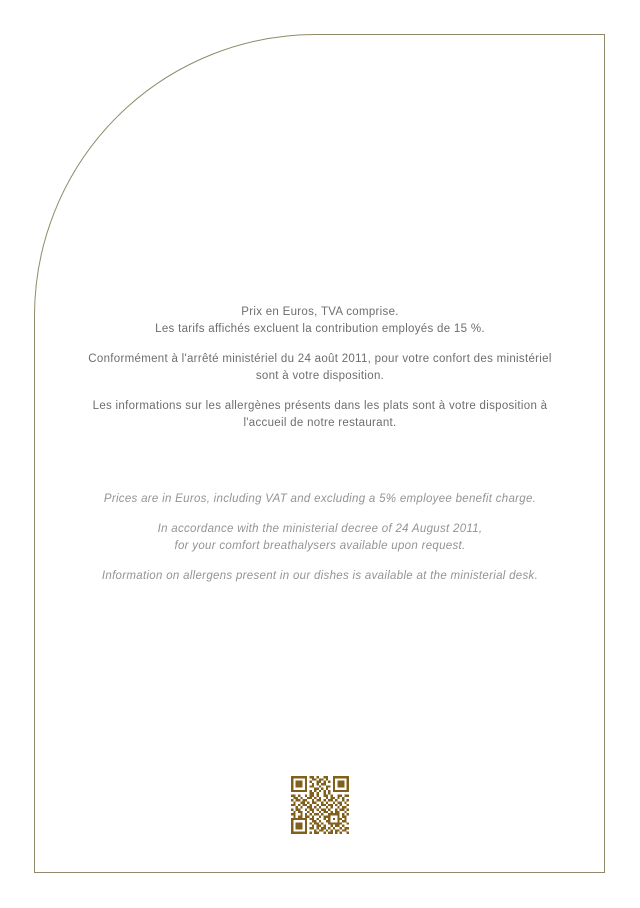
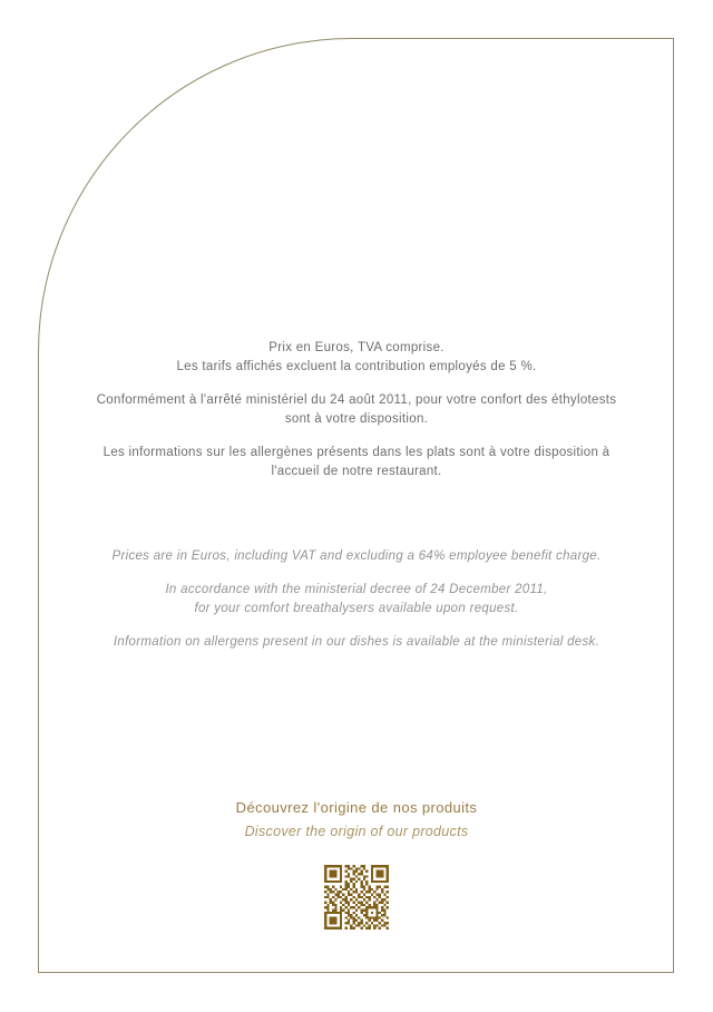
  Prix en Euros, TVA comprise.
- Les tarifs affichés excluent la contribution employés de 15 %.
+ Les tarifs affichés excluent la contribution employés de 5 %.
- Conformément à l'arrêté ministériel du 24 août 2011, pour votre confort des ministériel
+ Conformément à l'arrêté ministériel du 24 août 2011, pour votre confort des éthylotests
  sont à votre disposition.
  Les informations sur les allergènes présents dans les plats sont à votre disposition à
  l'accueil de notre restaurant.
- Prices are in Euros, including VAT and excluding a 5% employee benefit charge.
+ Prices are in Euros, including VAT and excluding a 64% employee benefit charge.
- In accordance with the ministerial decree of 24 August 2011,
+ In accordance with the ministerial decree of 24 December 2011,
  for your comfort breathalysers available upon request.
  Information on allergens present in our dishes is available at the ministerial desk.
+ Découvrez l'origine de nos produits
+ Discover the origin of our products
